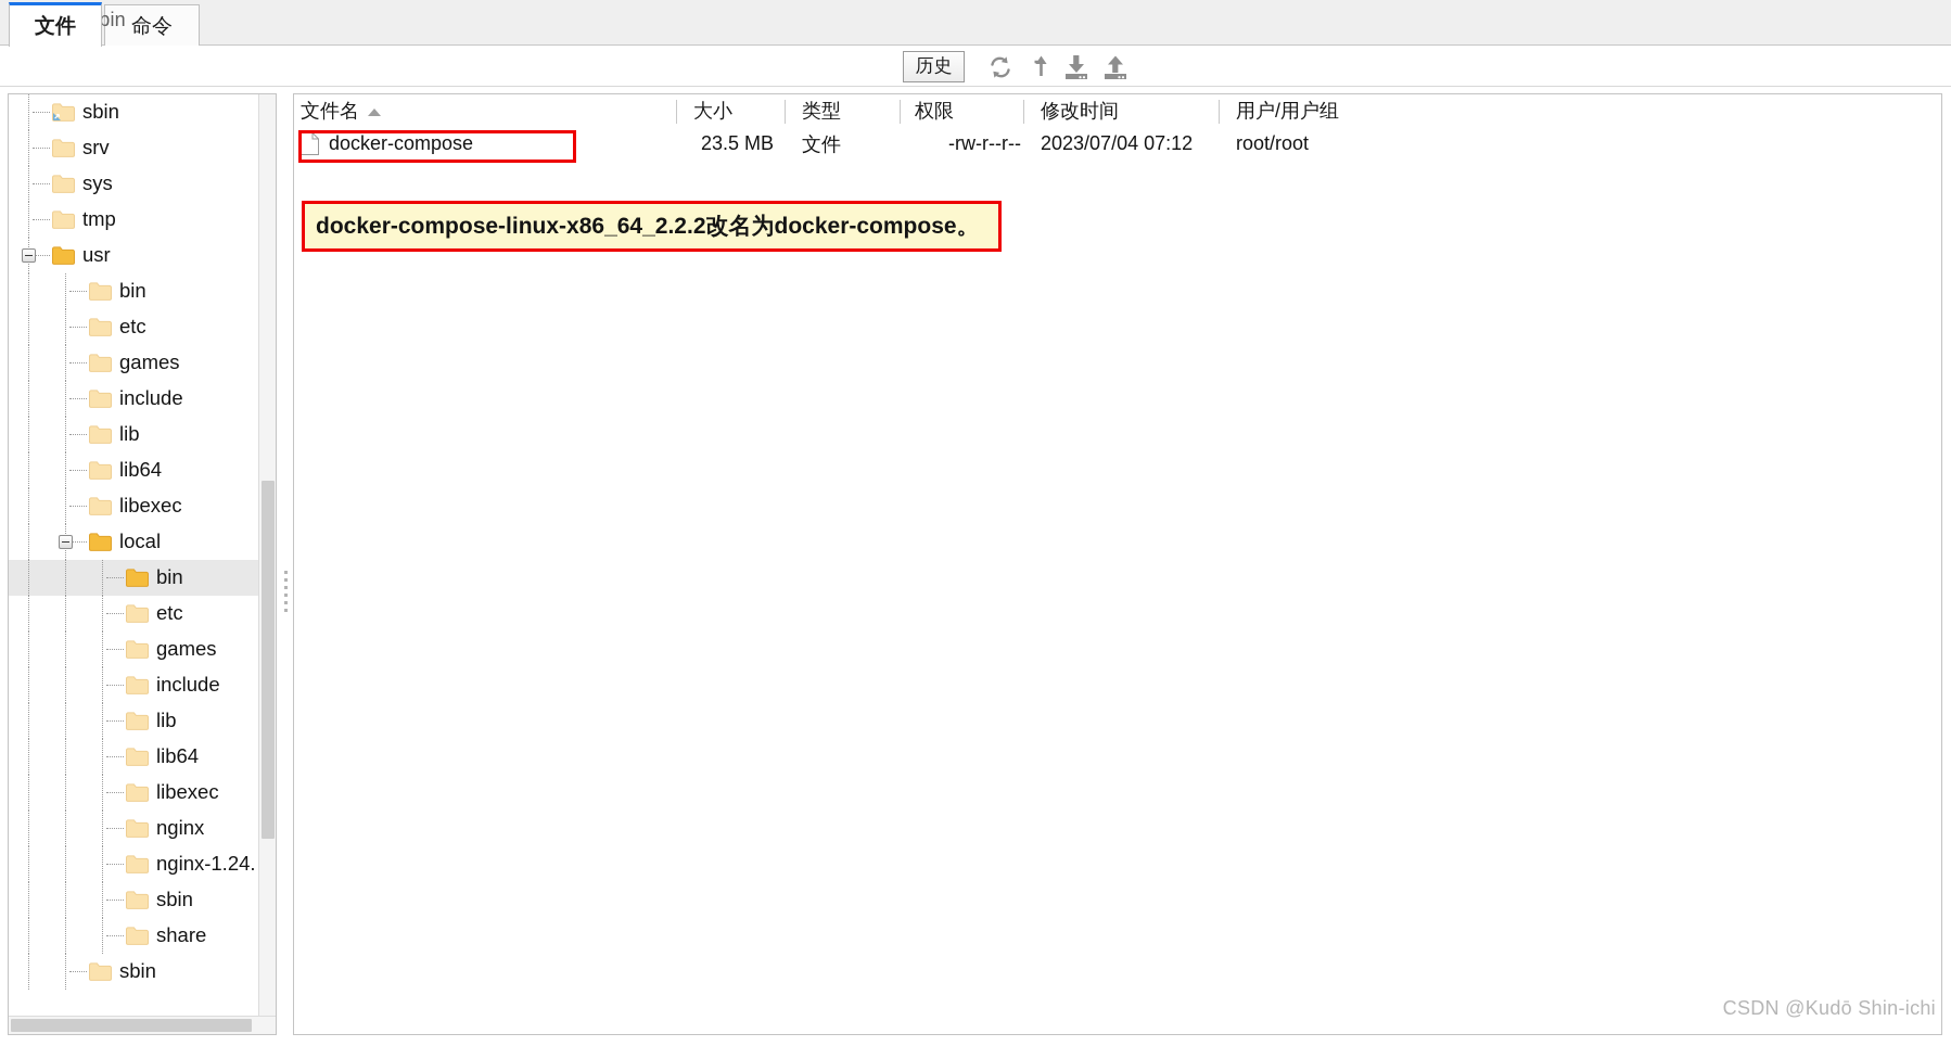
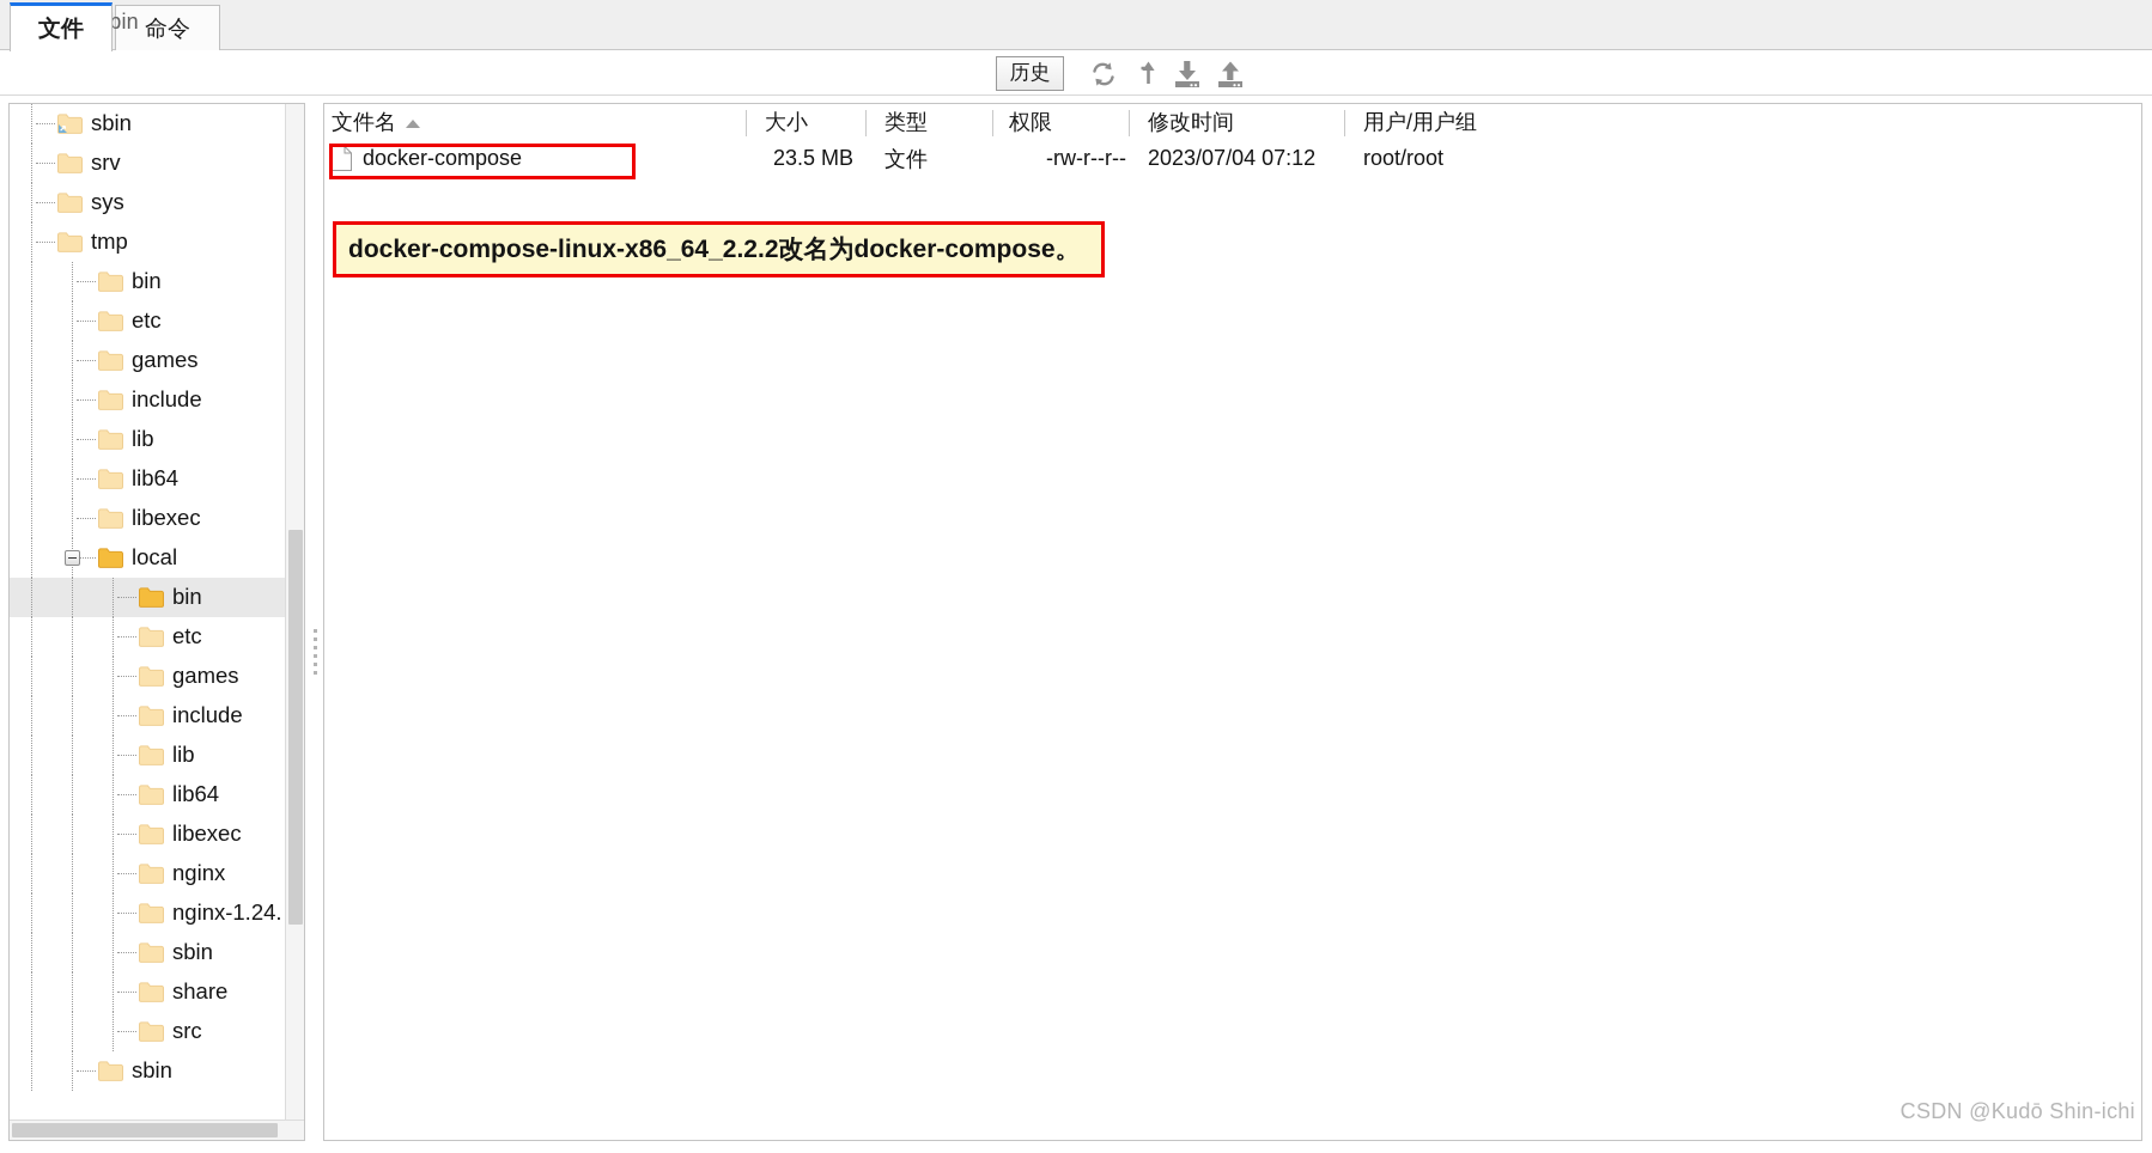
  文件
  命令
  历史
  sbin
  srv
  sys
  tmp
- usr
  bin
  etc
  games
  include
  lib
  lib64
  libexec
  local
  bin
  etc
  games
  include
  lib
  lib64
  libexec
  nginx
  nginx-1.24.
  sbin
  share
+ src
  sbin
  文件名
  大小
  类型
  权限
  修改时间
  用户/用户组
  docker-compose
  23.5 MB
  文件
  -rw-r--r--
  2023/07/04 07:12
  root/root
  docker-compose-linux-x86_64_2.2.2改名为docker-compose。
  CSDN @Kudō Shin-ichi
